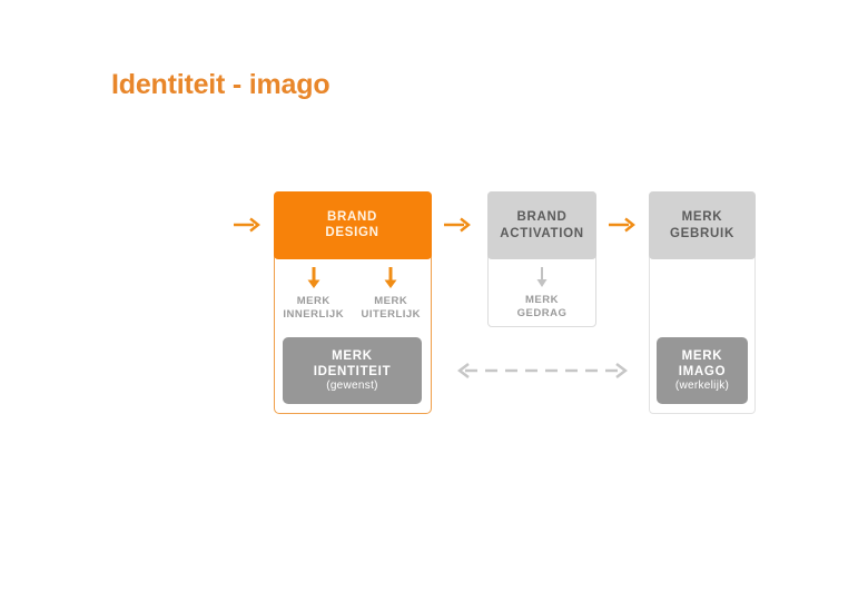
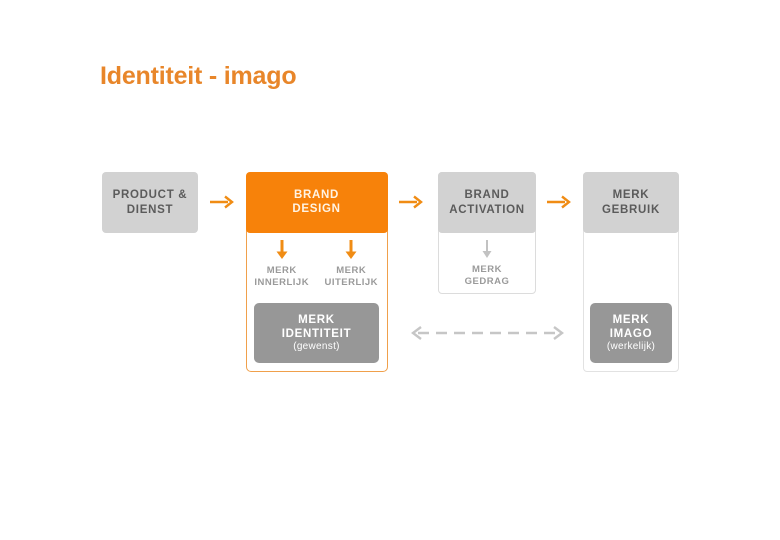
  Identiteit - imago
+ PRODUCT &
+ DIENST
  BRAND
  DESIGN
  MERK
  INNERLIJK
  MERK
  UITERLIJK
  MERK
  IDENTITEIT
  (gewenst)
  BRAND
  ACTIVATION
  MERK
  GEDRAG
  MERK
  GEBRUIK
  MERK
  IMAGO
  (werkelijk)
